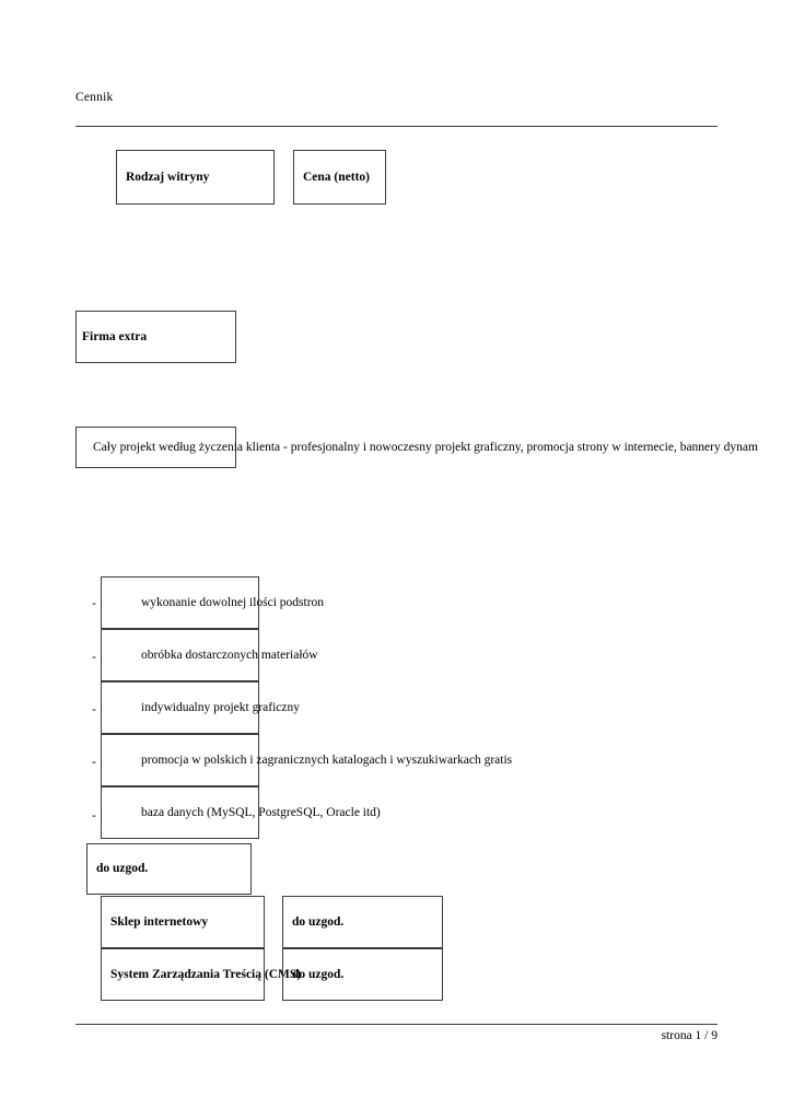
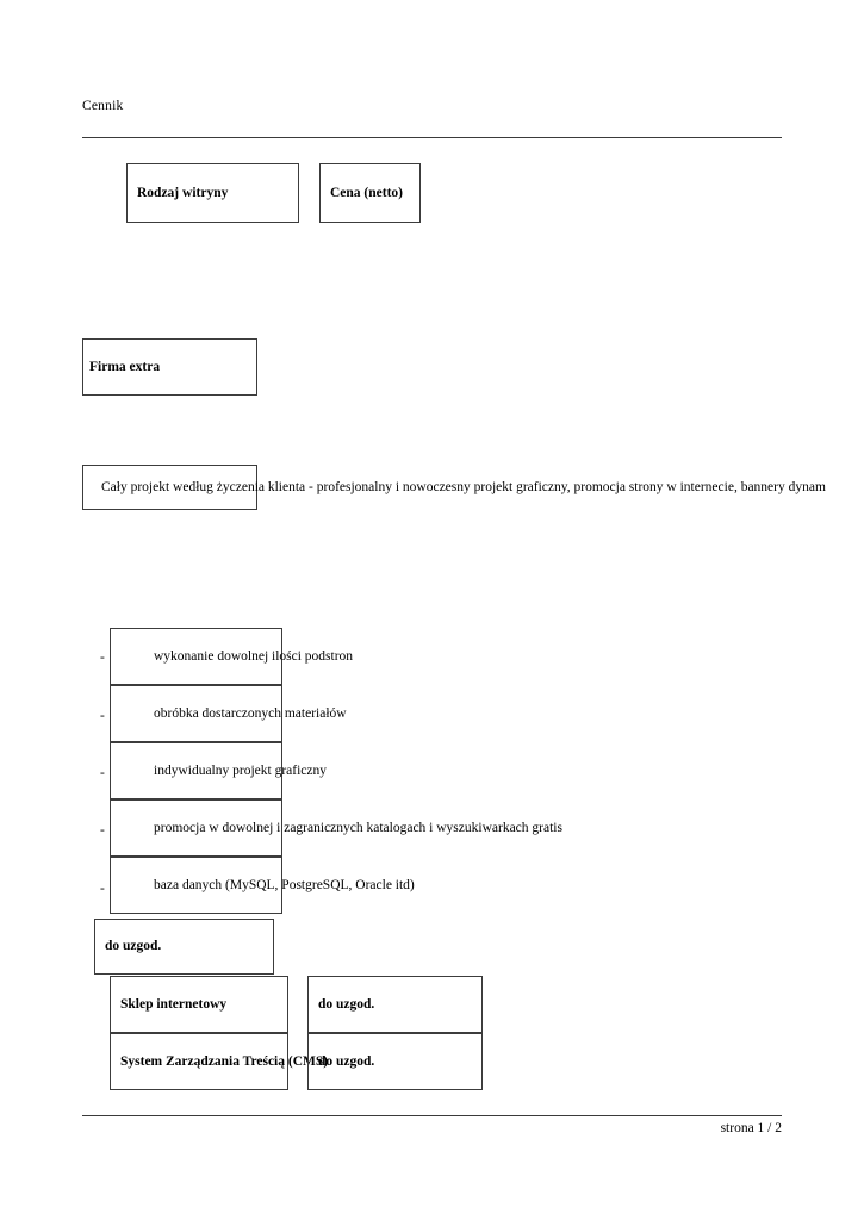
  Cennik
  Rodzaj witryny
  Cena (netto)
  Firma extra
  Cały projekt według życzenia klienta - profesjonalny i nowoczesny projekt graficzny, promocja strony w internecie, bannery dynam
  -
  wykonanie dowolnej ilości podstron
  -
  obróbka dostarczonych materiałów
  -
  indywidualny projekt graficzny
  -
- promocja w polskich i zagranicznych katalogach i wyszukiwarkach gratis
+ promocja w dowolnej i zagranicznych katalogach i wyszukiwarkach gratis
  -
  baza danych (MySQL, PostgreSQL, Oracle itd)
  do uzgod.
  Sklep internetowy
  do uzgod.
  System Zarządzania Treścią (CMS)
  do uzgod.
- strona 1 / 9
+ strona 1 / 2
